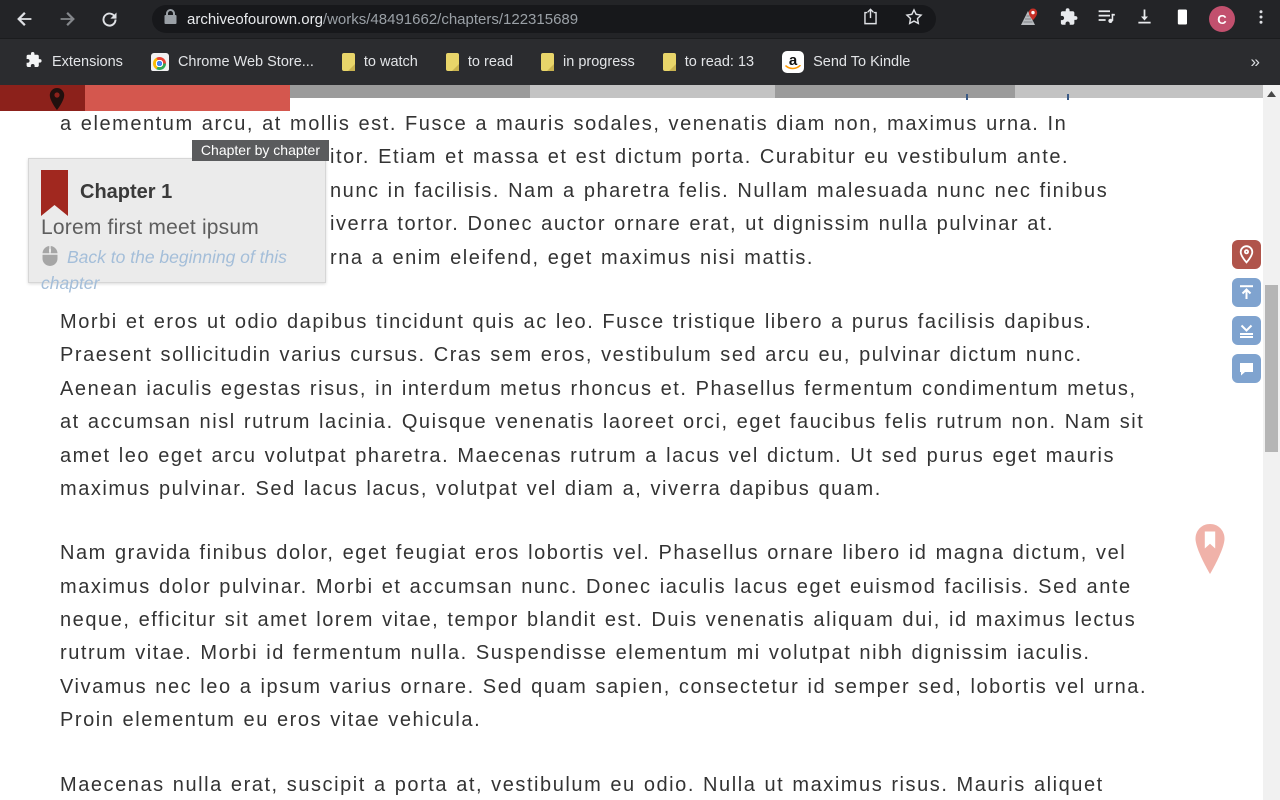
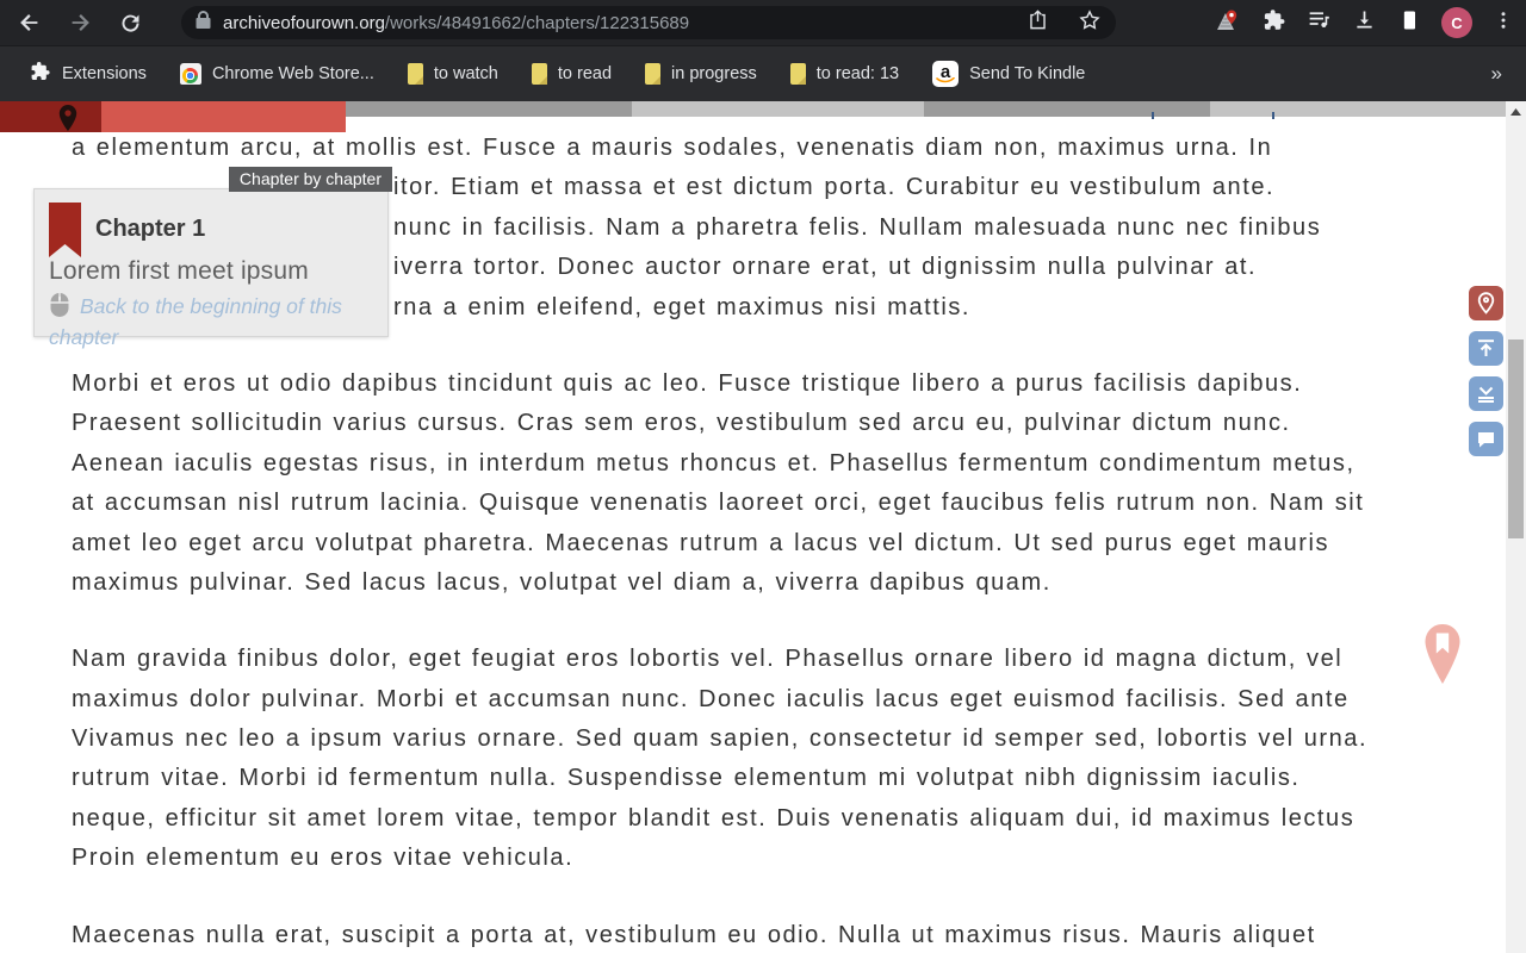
  archiveofourown.org/works/48491662/chapters/122315689
  C
  Extensions
  Chrome Web Store...
  to watch
  to read
  in progress
  to read: 13
  a
  Send To Kindle
  »
  a elementum arcu, at mollis est. Fusce a mauris sodales, venenatis diam non, maximus urna. In
  itor. Etiam et massa et est dictum porta. Curabitur eu vestibulum ante.
  nunc in facilisis. Nam a pharetra felis. Nullam malesuada nunc nec finibus
  iverra tortor. Donec auctor ornare erat, ut dignissim nulla pulvinar at.
  rna a enim eleifend, eget maximus nisi mattis.
  Morbi et eros ut odio dapibus tincidunt quis ac leo. Fusce tristique libero a purus facilisis dapibus.
  Praesent sollicitudin varius cursus. Cras sem eros, vestibulum sed arcu eu, pulvinar dictum nunc.
  Aenean iaculis egestas risus, in interdum metus rhoncus et. Phasellus fermentum condimentum metus,
  at accumsan nisl rutrum lacinia. Quisque venenatis laoreet orci, eget faucibus felis rutrum non. Nam sit
  amet leo eget arcu volutpat pharetra. Maecenas rutrum a lacus vel dictum. Ut sed purus eget mauris
  maximus pulvinar. Sed lacus lacus, volutpat vel diam a, viverra dapibus quam.
  Nam gravida finibus dolor, eget feugiat eros lobortis vel. Phasellus ornare libero id magna dictum, vel
  maximus dolor pulvinar. Morbi et accumsan nunc. Donec iaculis lacus eget euismod facilisis. Sed ante
- neque, efficitur sit amet lorem vitae, tempor blandit est. Duis venenatis aliquam dui, id maximus lectus
+ Vivamus nec leo a ipsum varius ornare. Sed quam sapien, consectetur id semper sed, lobortis vel urna.
  rutrum vitae. Morbi id fermentum nulla. Suspendisse elementum mi volutpat nibh dignissim iaculis.
- Vivamus nec leo a ipsum varius ornare. Sed quam sapien, consectetur id semper sed, lobortis vel urna.
+ neque, efficitur sit amet lorem vitae, tempor blandit est. Duis venenatis aliquam dui, id maximus lectus
  Proin elementum eu eros vitae vehicula.
  Maecenas nulla erat, suscipit a porta at, vestibulum eu odio. Nulla ut maximus risus. Mauris aliquet
  Chapter by chapter
  Chapter 1
  Lorem first meet ipsum
  Back to the beginning of this chapter
